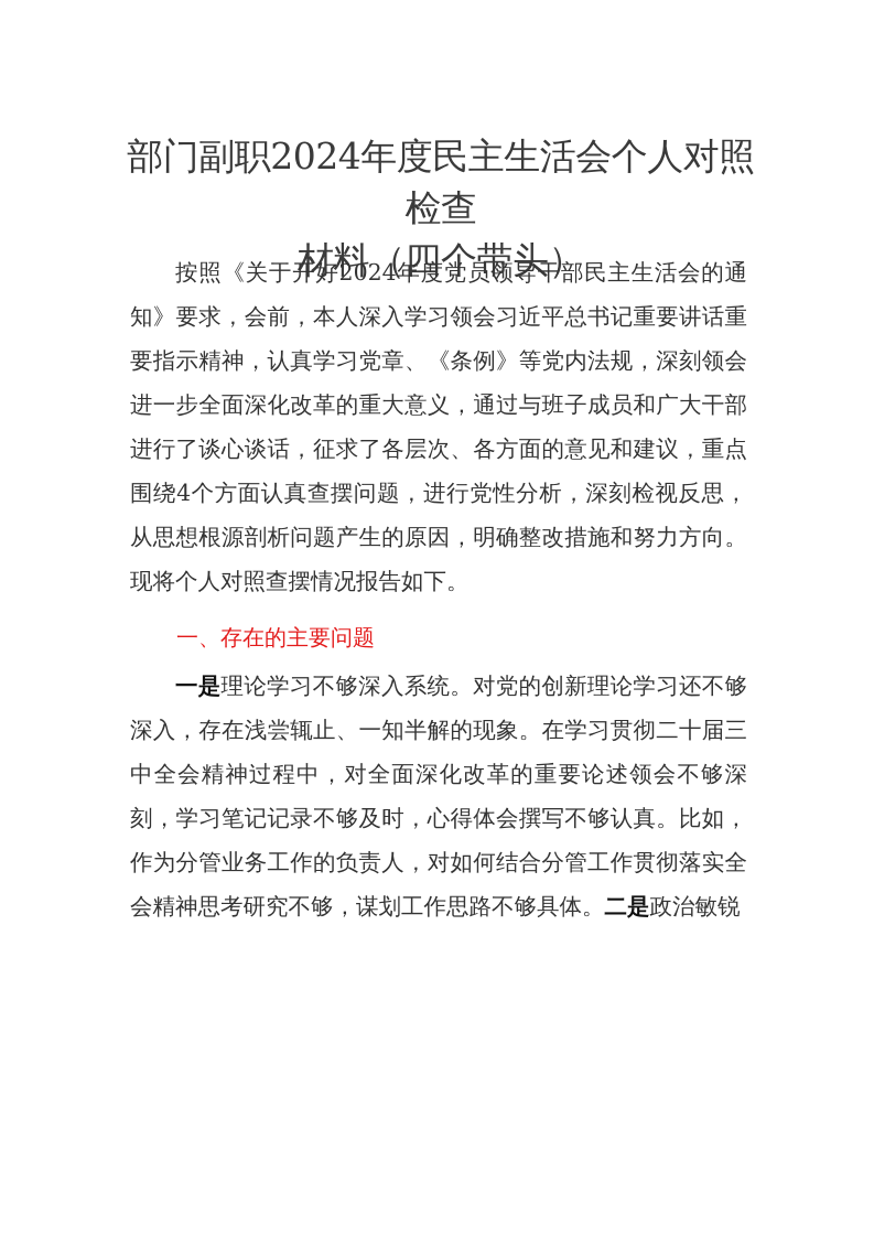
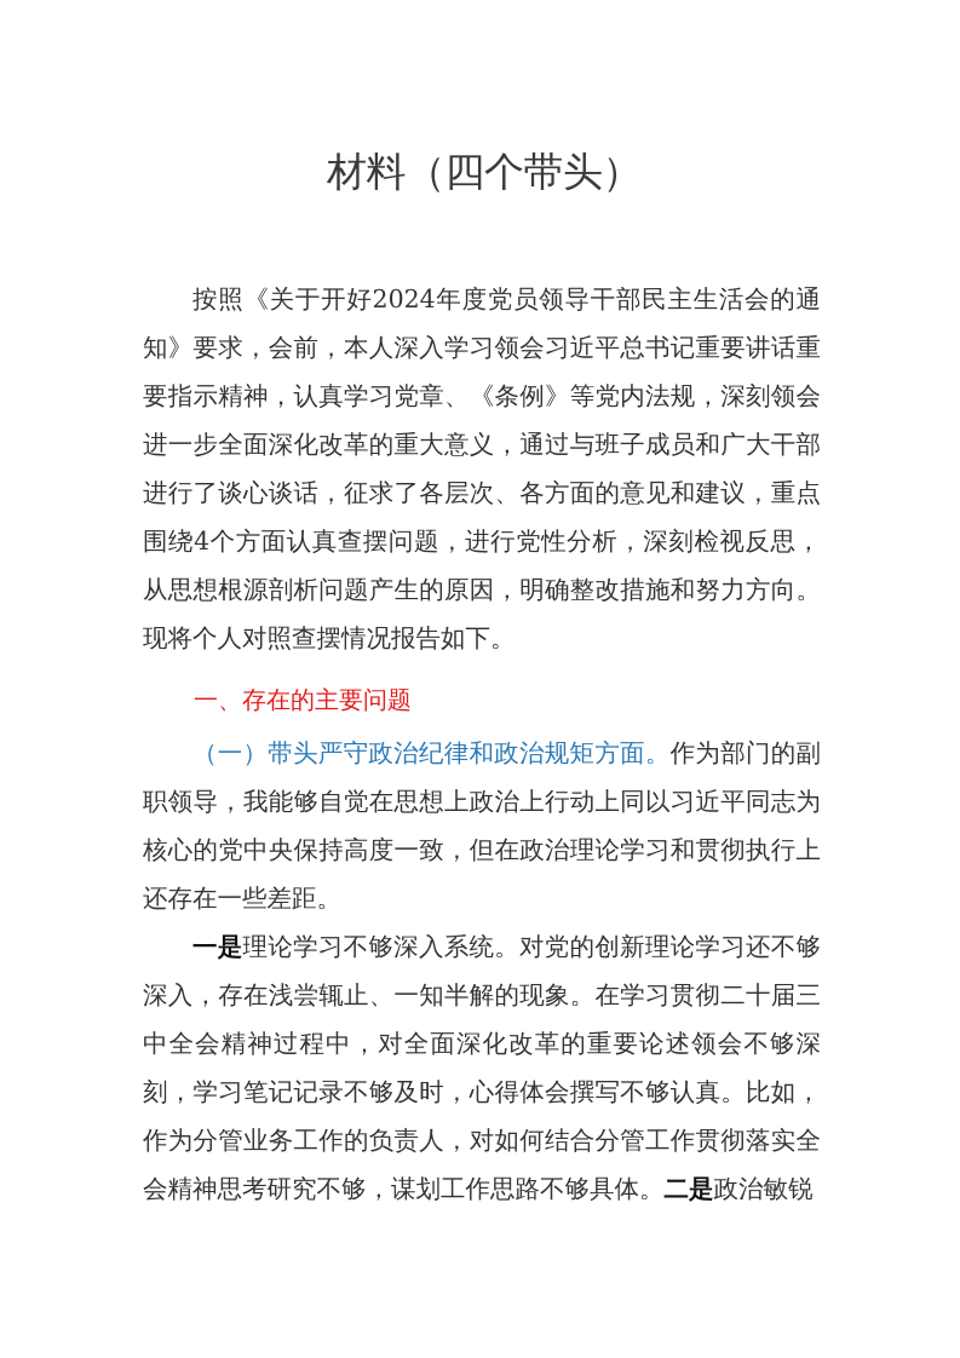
- 部门副职2024年度民主生活会个人对照检查
  材料（四个带头）
  按照《关于开好2024年度党员领导干部民主生活会的通知》要求，会前，本人深入学习领会习近平总书记重要讲话重要指示精神，认真学习党章、《条例》等党内法规，深刻领会进一步全面深化改革的重大意义，通过与班子成员和广大干部进行了谈心谈话，征求了各层次、各方面的意见和建议，重点围绕4个方面认真查摆问题，进行党性分析，深刻检视反思，从思想根源剖析问题产生的原因，明确整改措施和努力方向。现将个人对照查摆情况报告如下。
  一、存在的主要问题
+ （一）带头严守政治纪律和政治规矩方面。作为部门的副职领导，我能够自觉在思想上政治上行动上同以习近平同志为核心的党中央保持高度一致，但在政治理论学习和贯彻执行上还存在一些差距。
  一是理论学习不够深入系统。对党的创新理论学习还不够深入，存在浅尝辄止、一知半解的现象。在学习贯彻二十届三中全会精神过程中，对全面深化改革的重要论述领会不够深刻，学习笔记记录不够及时，心得体会撰写不够认真。比如，作为分管业务工作的负责人，对如何结合分管工作贯彻落实全会精神思考研究不够，谋划工作思路不够具体。二是政治敏锐
